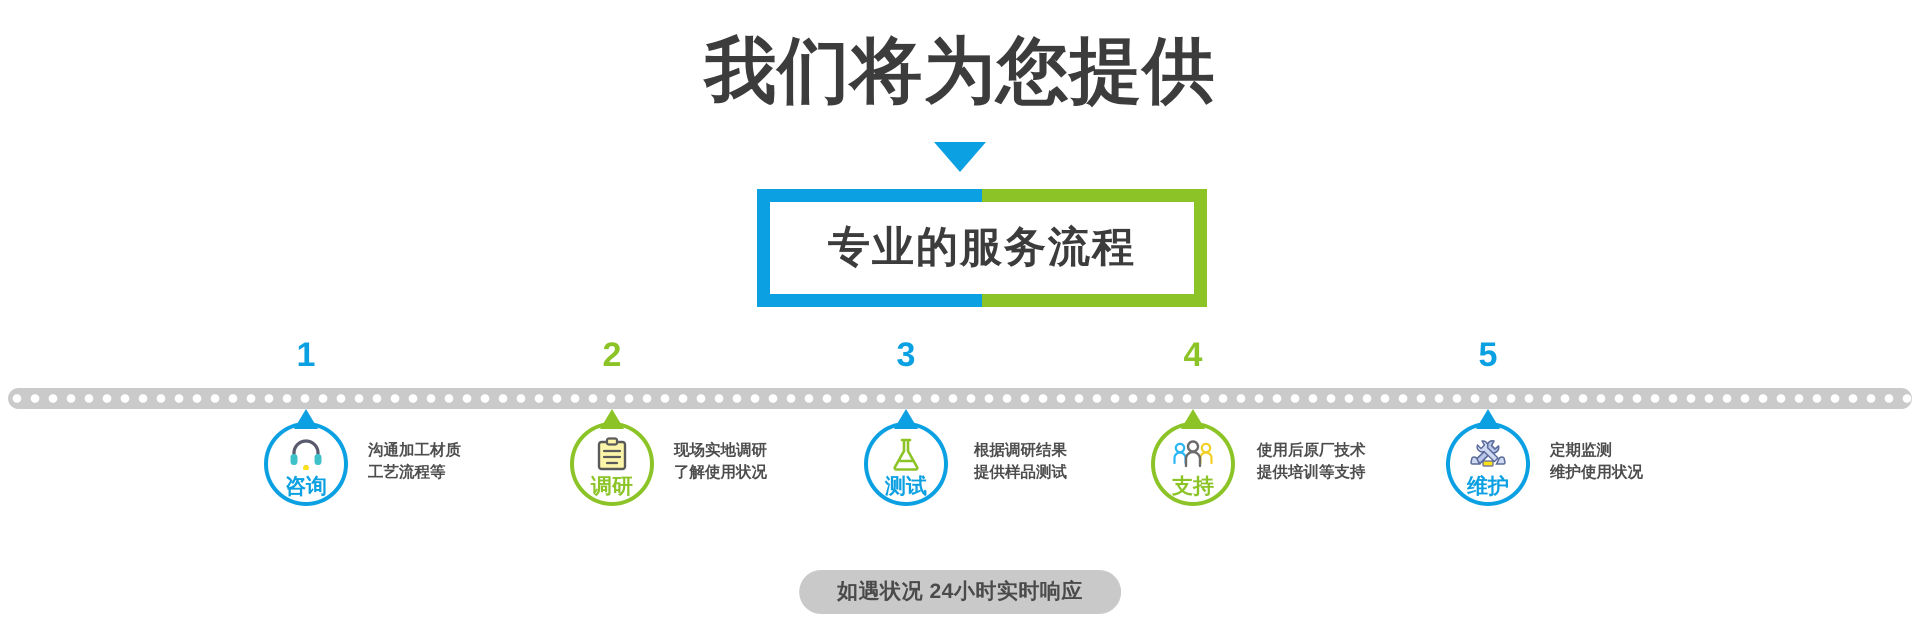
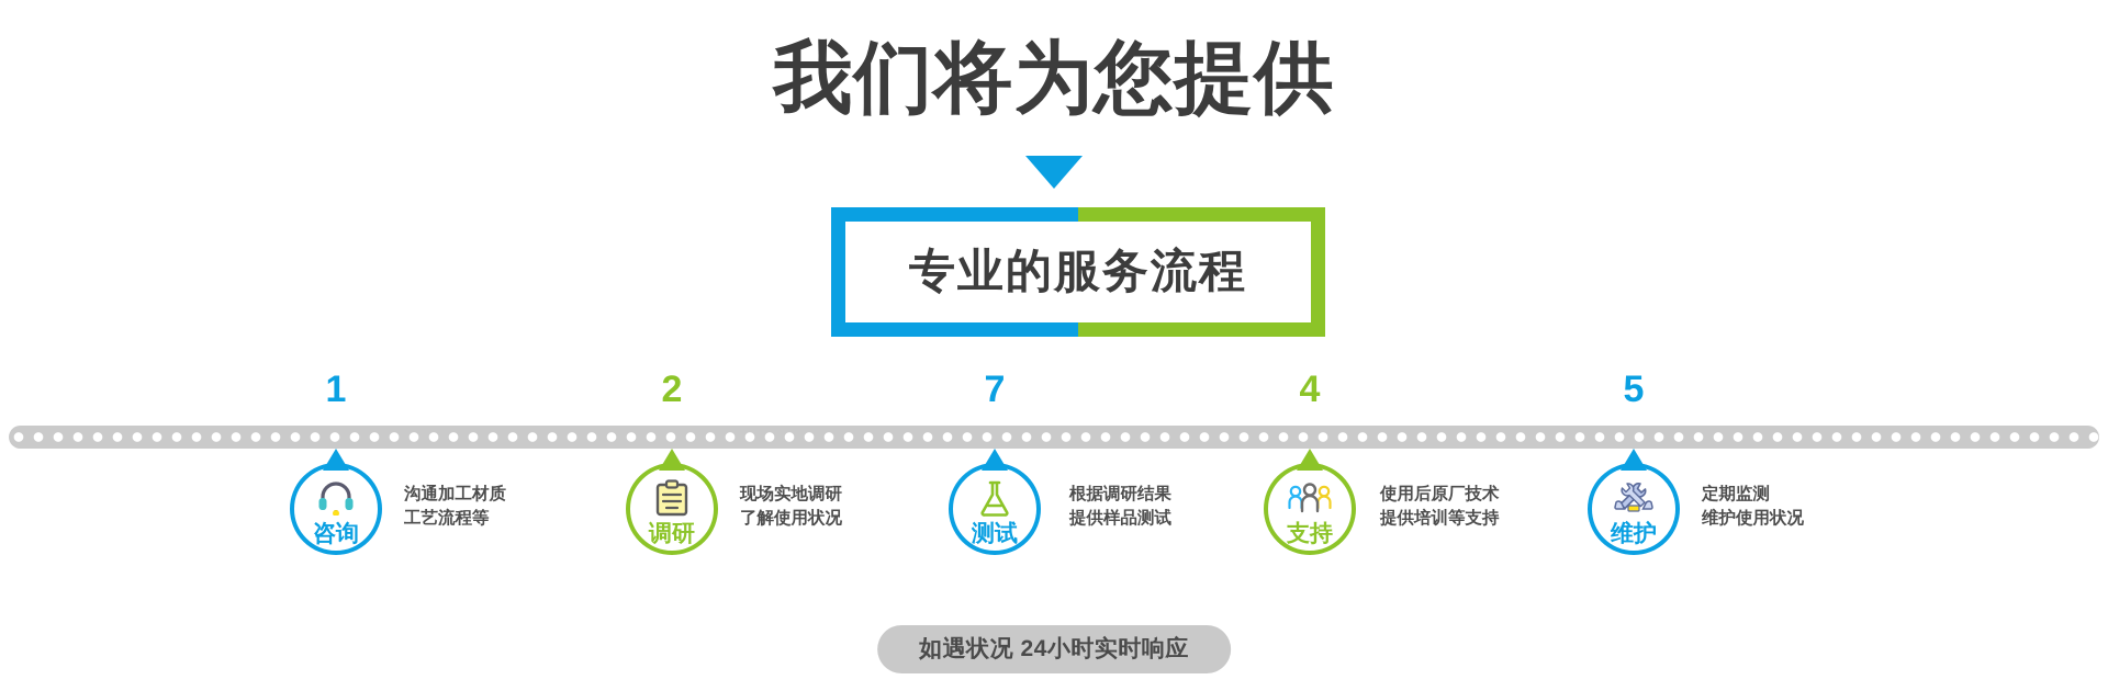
  我们将为您提供
  专业的服务流程
  1
  咨询
  沟通加工材质
  工艺流程等
  2
  调研
  现场实地调研
  了解使用状况
- 3
+ 7
  测试
  根据调研结果
  提供样品测试
  4
  支持
  使用后原厂技术
  提供培训等支持
  5
  维护
  定期监测
  维护使用状况
  如遇状况 24小时实时响应
